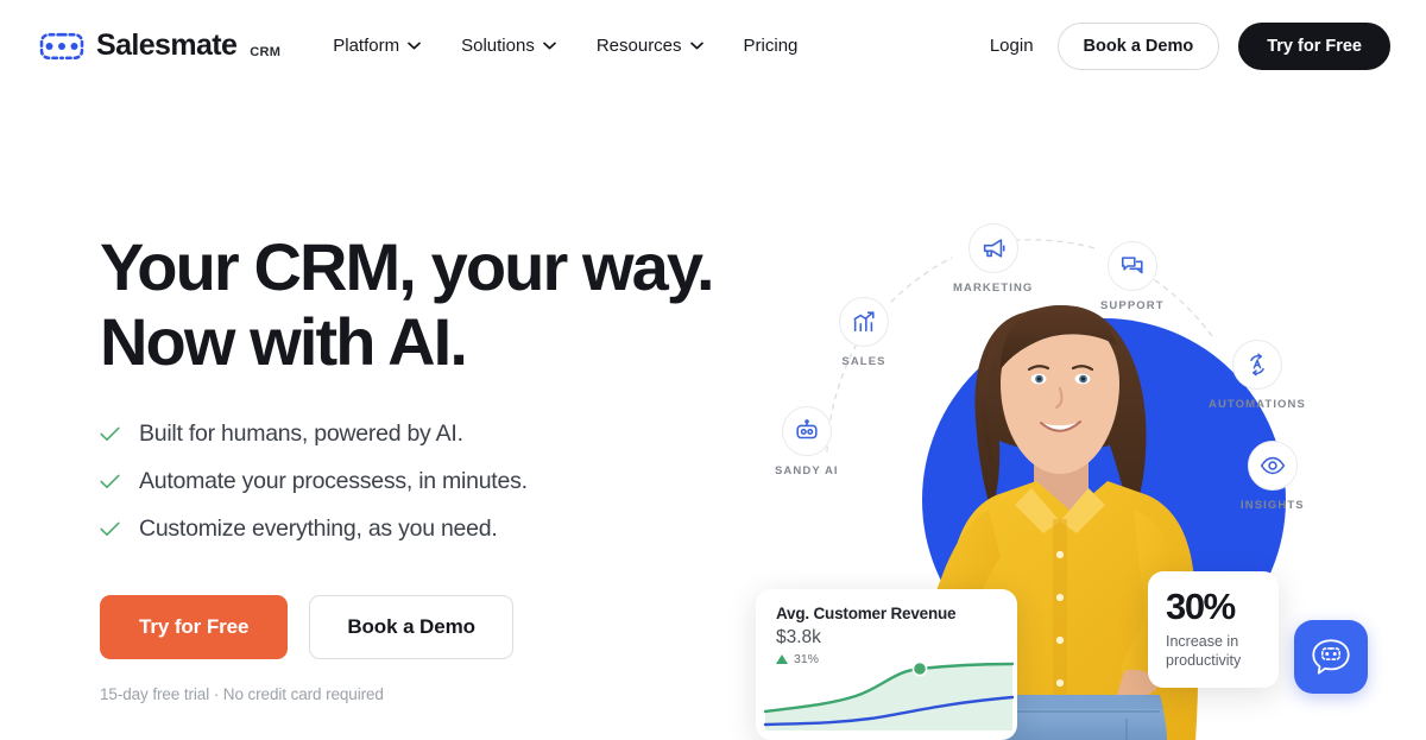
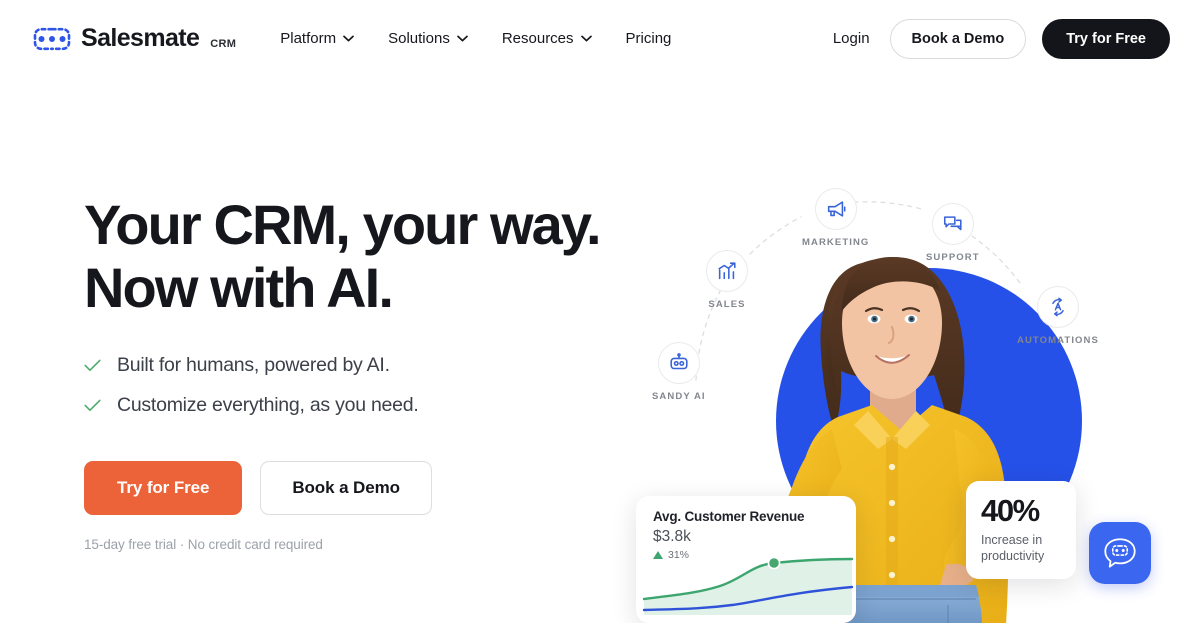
  Salesmate
  CRM
  Platform
  Solutions
  Resources
  Pricing
  Login
  Book a Demo
  Try for Free
  Your CRM, your way.
  Now with AI.
  Built for humans, powered by AI.
- Automate your processess, in minutes.
  Customize everything, as you need.
  Try for Free
  Book a Demo
  15-day free trial · No credit card required
  SALES
  MARKETING
  SUPPORT
  AUTOMATIONS
- INSIGHTS
  SANDY AI
  Avg. Customer Revenue
  $3.8k
  31%
- 30%
+ 40%
  Increase in
  productivity
